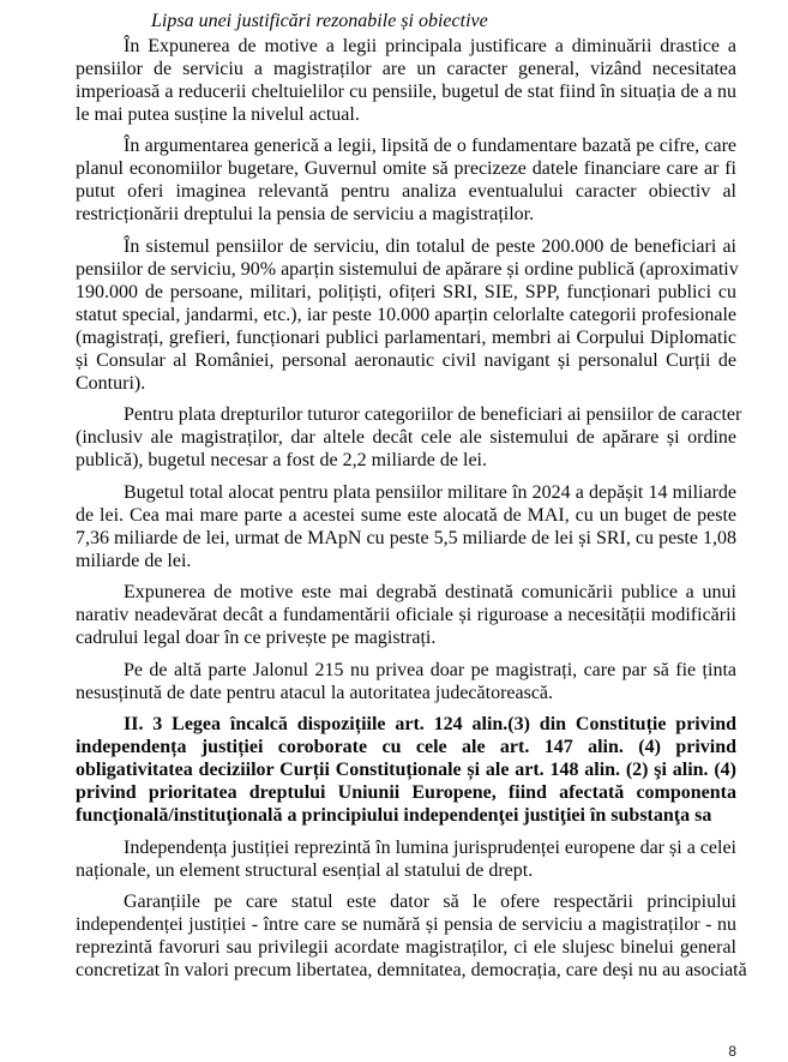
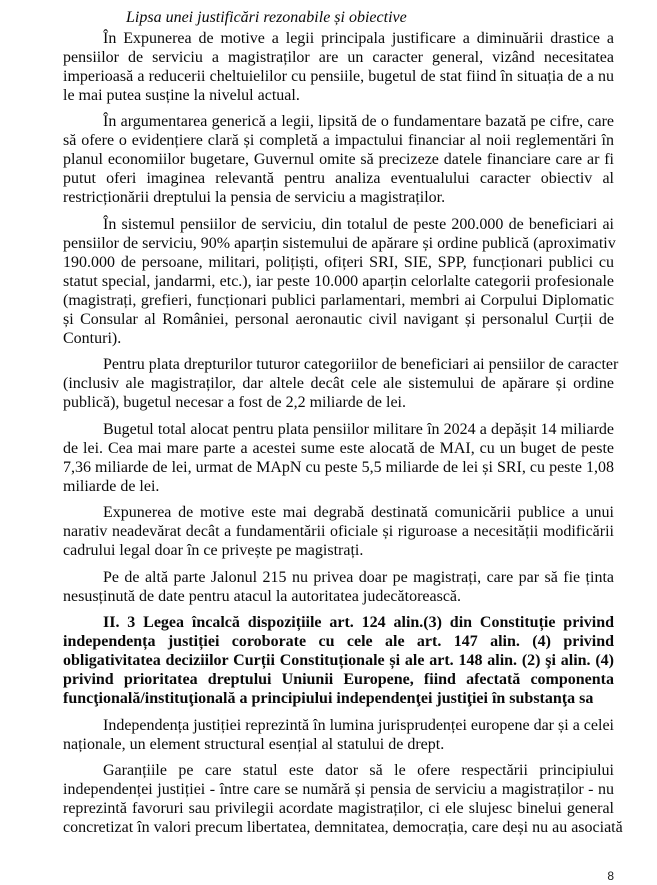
  Lipsa unei justificări rezonabile și obiective
  În Expunerea de motive a legii principala justificare a diminuării drastice a
  pensiilor de serviciu a magistraților are un caracter general, vizând necesitatea
  imperioasă a reducerii cheltuielilor cu pensiile, bugetul de stat fiind în situația de a nu
  le mai putea susține la nivelul actual.
  În argumentarea generică a legii, lipsită de o fundamentare bazată pe cifre, care
+ să ofere o evidențiere clară și completă a impactului financiar al noii reglementări în
  planul economiilor bugetare, Guvernul omite să precizeze datele financiare care ar fi
  putut oferi imaginea relevantă pentru analiza eventualului caracter obiectiv al
  restricționării dreptului la pensia de serviciu a magistraților.
  În sistemul pensiilor de serviciu, din totalul de peste 200.000 de beneficiari ai
  pensiilor de serviciu, 90% aparțin sistemului de apărare și ordine publică (aproximativ
  190.000 de persoane, militari, polițiști, ofițeri SRI, SIE, SPP, funcționari publici cu
  statut special, jandarmi, etc.), iar peste 10.000 aparțin celorlalte categorii profesionale
  (magistrați, grefieri, funcționari publici parlamentari, membri ai Corpului Diplomatic
  și Consular al României, personal aeronautic civil navigant și personalul Curții de
  Conturi).
  Pentru plata drepturilor tuturor categoriilor de beneficiari ai pensiilor de caracter
  (inclusiv ale magistraților, dar altele decât cele ale sistemului de apărare și ordine
  publică), bugetul necesar a fost de 2,2 miliarde de lei.
  Bugetul total alocat pentru plata pensiilor militare în 2024 a depășit 14 miliarde
  de lei. Cea mai mare parte a acestei sume este alocată de MAI, cu un buget de peste
  7,36 miliarde de lei, urmat de MApN cu peste 5,5 miliarde de lei și SRI, cu peste 1,08
  miliarde de lei.
  Expunerea de motive este mai degrabă destinată comunicării publice a unui
  narativ neadevărat decât a fundamentării oficiale și riguroase a necesității modificării
  cadrului legal doar în ce privește pe magistrați.
  Pe de altă parte Jalonul 215 nu privea doar pe magistrați, care par să fie ținta
  nesusținută de date pentru atacul la autoritatea judecătorească.
  II. 3 Legea încalcă dispozițiile art. 124 alin.(3) din Constituție privind
  independența justiției coroborate cu cele ale art. 147 alin. (4) privind
  obligativitatea deciziilor Curții Constituționale și ale art. 148 alin. (2) şi alin. (4)
  privind prioritatea dreptului Uniunii Europene, fiind afectată componenta
  funcţională/instituţională a principiului independenţei justiţiei în substanţa sa
  Independența justiției reprezintă în lumina jurisprudenței europene dar și a celei
  naționale, un element structural esențial al statului de drept.
  Garanțiile pe care statul este dator să le ofere respectării principiului
  independenței justiției - între care se numără și pensia de serviciu a magistraților - nu
  reprezintă favoruri sau privilegii acordate magistraților, ci ele slujesc binelui general
  concretizat în valori precum libertatea, demnitatea, democrația, care deși nu au asociată
  8
